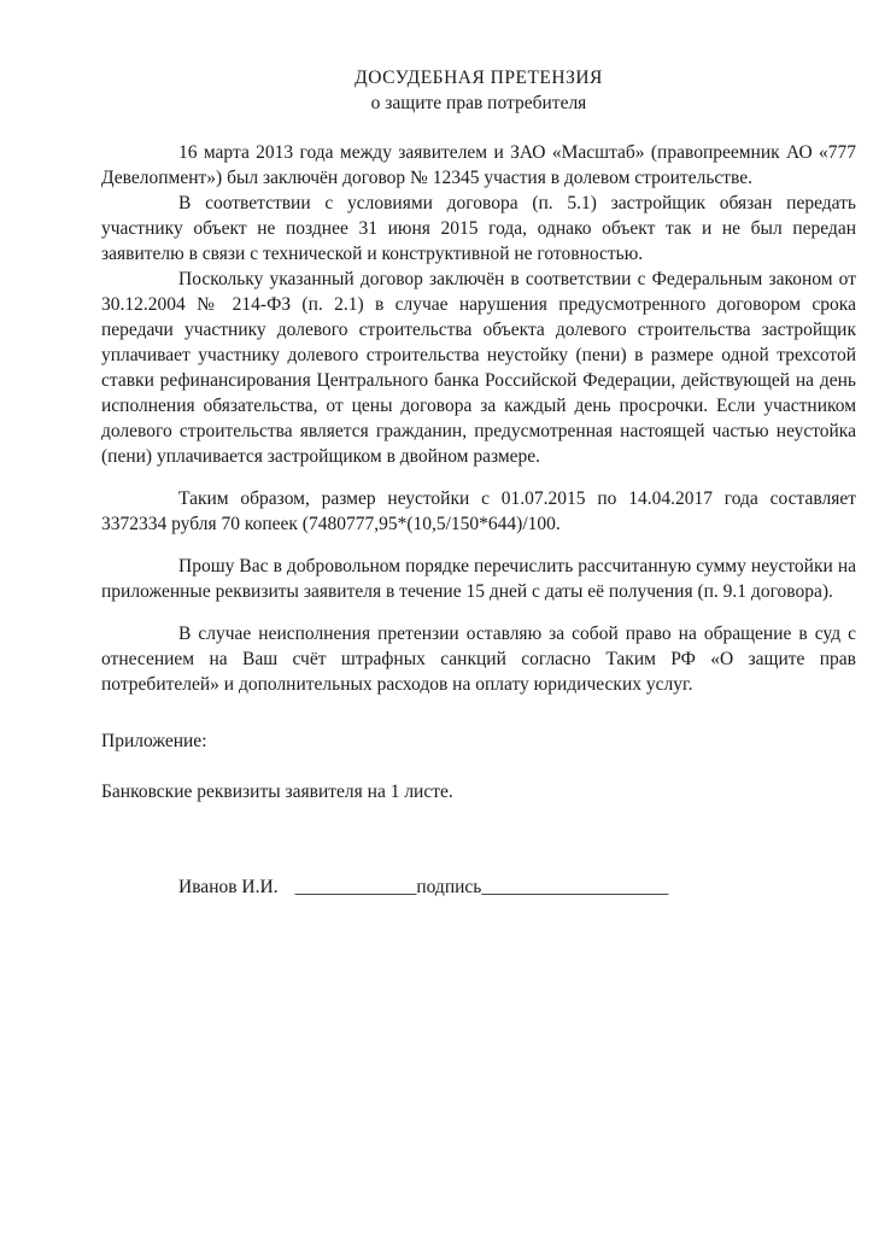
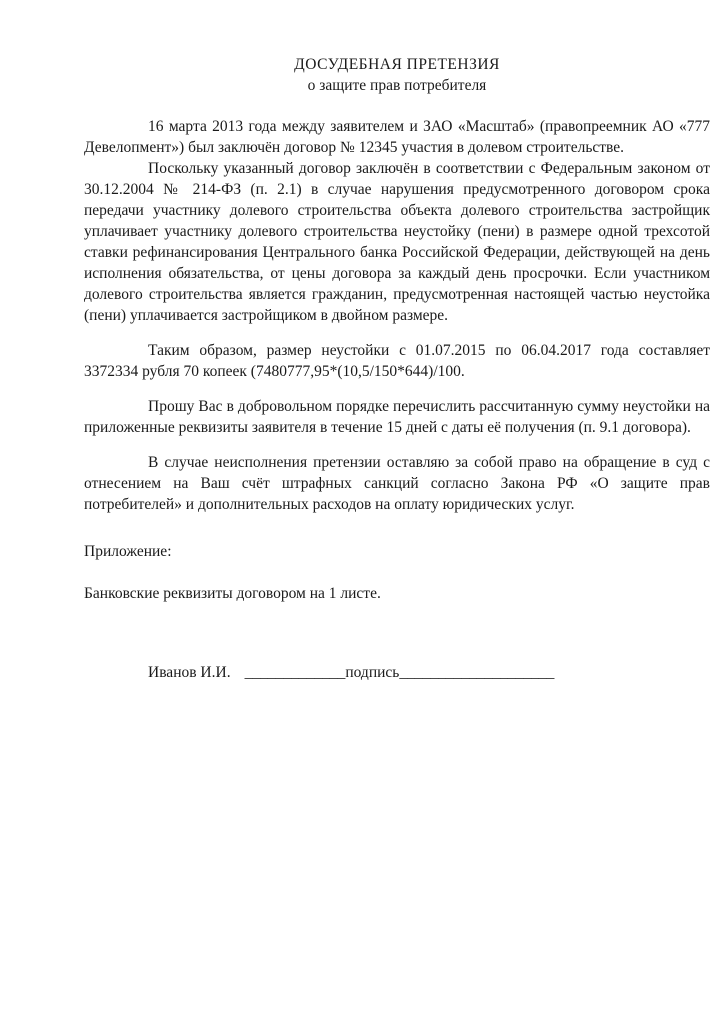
  ДОСУДЕБНАЯ ПРЕТЕНЗИЯ
  о защите прав потребителя
  16 марта 2013 года между заявителем и ЗАО «Масштаб» (правопреемник АО «777 Девелопмент») был заключён договор № 12345 участия в долевом строительстве.
- В соответствии с условиями договора (п. 5.1) застройщик обязан передать участнику объект не позднее 31 июня 2015 года, однако объект так и не был передан заявителю в связи с технической и конструктивной не готовностью.
  Поскольку указанный договор заключён в соответствии с Федеральным законом от 30.12.2004 № 214-ФЗ (п. 2.1) в случае нарушения предусмотренного договором срока передачи участнику долевого строительства объекта долевого строительства застройщик уплачивает участнику долевого строительства неустойку (пени) в размере одной трехсотой ставки рефинансирования Центрального банка Российской Федерации, действующей на день исполнения обязательства, от цены договора за каждый день просрочки. Если участником долевого строительства является гражданин, предусмотренная настоящей частью неустойка (пени) уплачивается застройщиком в двойном размере.
- Таким образом, размер неустойки с 01.07.2015 по 14.04.2017 года составляет 3372334 рубля 70 копеек (7480777,95*(10,5/150*644)/100.
+ Таким образом, размер неустойки с 01.07.2015 по 06.04.2017 года составляет 3372334 рубля 70 копеек (7480777,95*(10,5/150*644)/100.
  Прошу Вас в добровольном порядке перечислить рассчитанную сумму неустойки на приложенные реквизиты заявителя в течение 15 дней с даты её получения (п. 9.1 договора).
- В случае неисполнения претензии оставляю за собой право на обращение в суд с отнесением на Ваш счёт штрафных санкций согласно Таким РФ «О защите прав потребителей» и дополнительных расходов на оплату юридических услуг.
+ В случае неисполнения претензии оставляю за собой право на обращение в суд с отнесением на Ваш счёт штрафных санкций согласно Закона РФ «О защите прав потребителей» и дополнительных расходов на оплату юридических услуг.
  Приложение:
- Банковские реквизиты заявителя на 1 листе.
+ Банковские реквизиты договором на 1 листе.
  Иванов И.И. _____________подпись____________________
